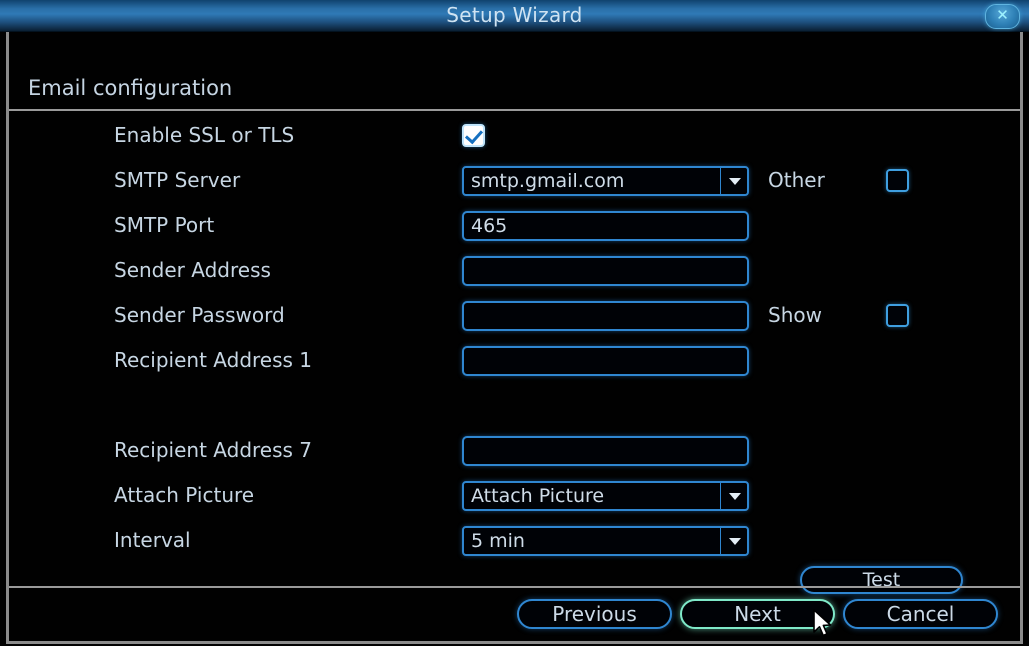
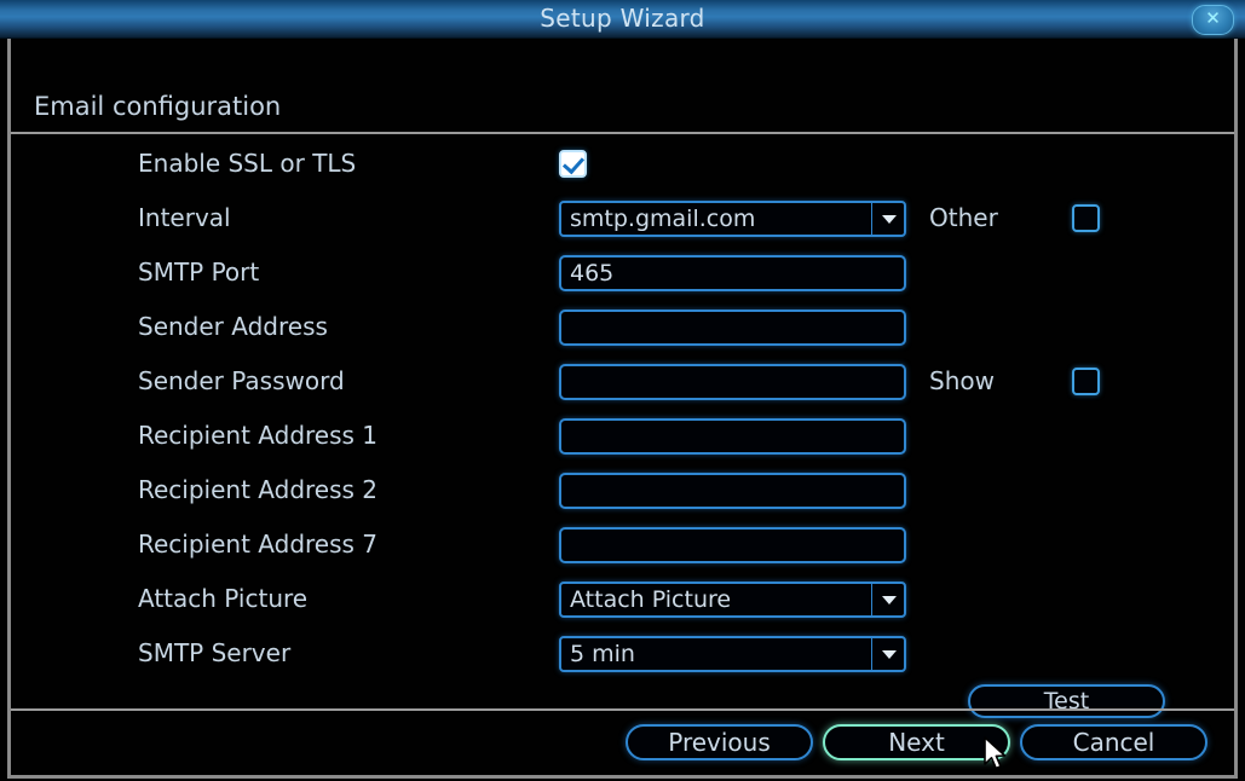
  Setup Wizard
  ✕
  Email configuration
  Enable SSL or TLS
- SMTP Server
+ Interval
  smtp.gmail.com
  Other
  SMTP Port
  465
  Sender Address
  Sender Password
  Show
  Recipient Address 1
+ Recipient Address 2
  Recipient Address 7
  Attach Picture
  Attach Picture
- Interval
+ SMTP Server
  5 min
  Test
  Previous
  Next
  Cancel
